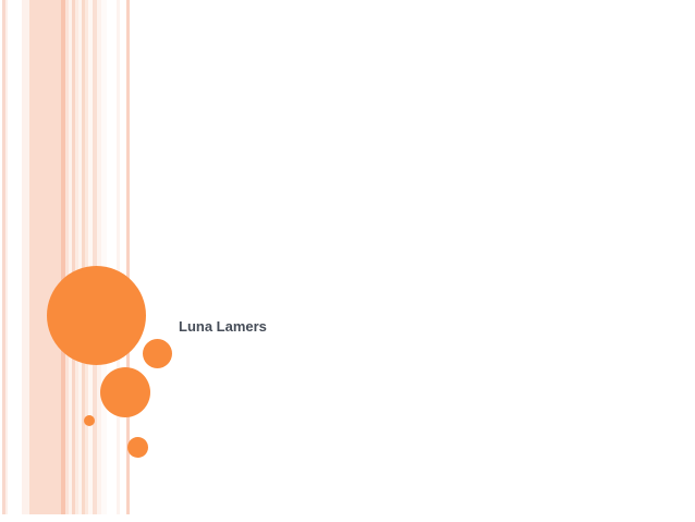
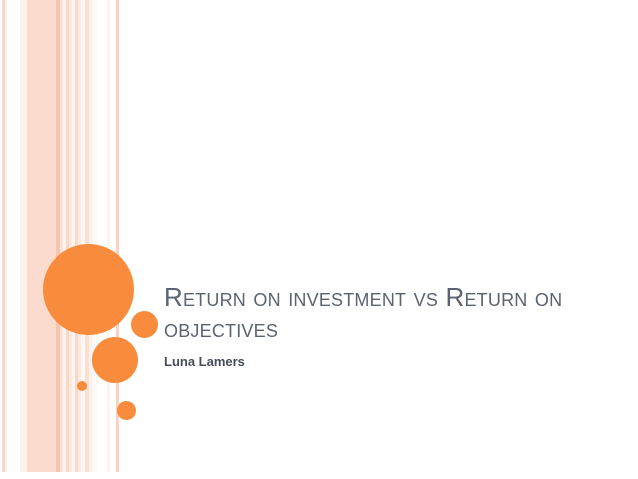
+ Return on investment vs Return on objectives
  Luna Lamers
